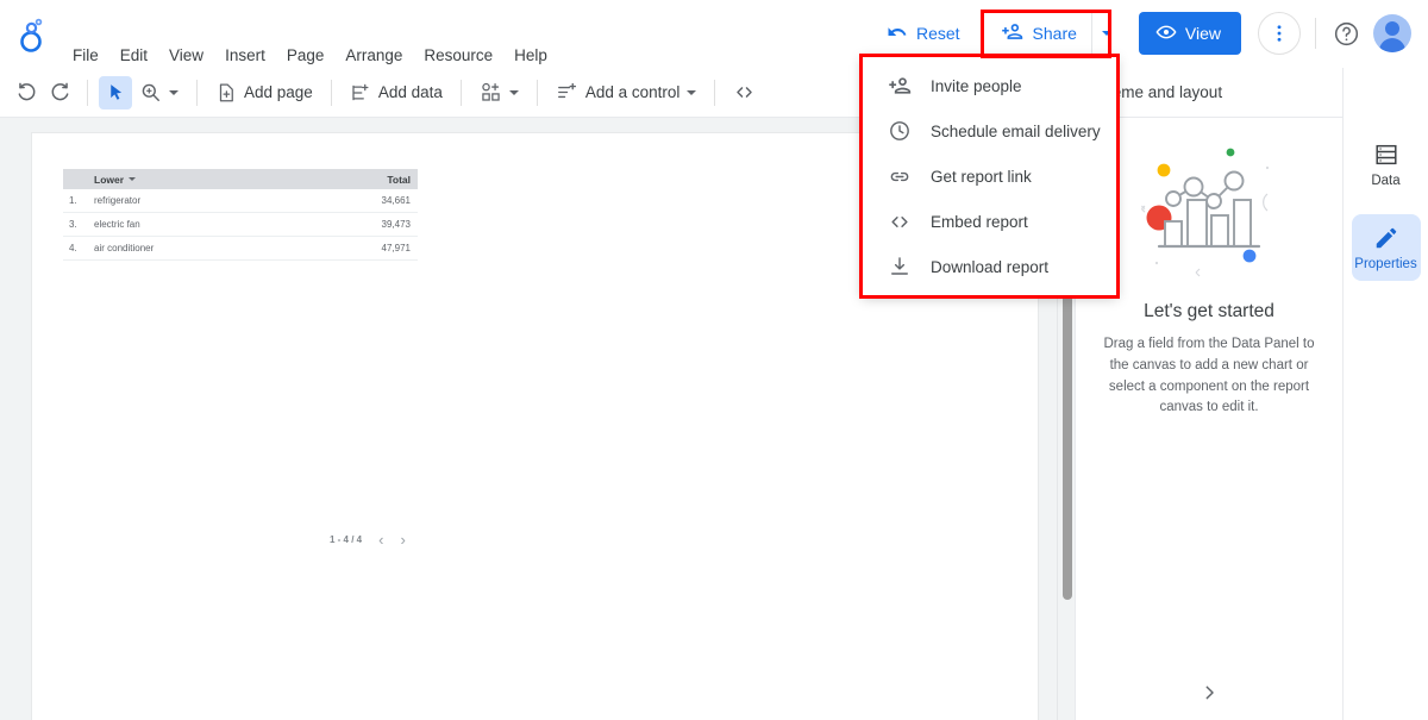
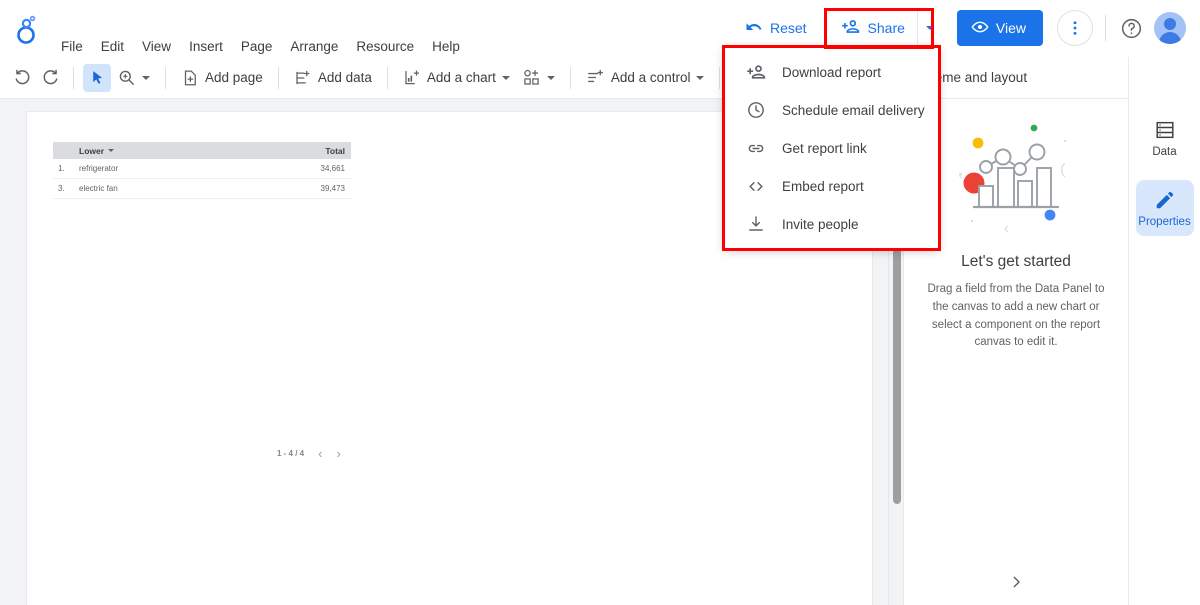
  File
  Edit
  View
  Insert
  Page
  Arrange
  Resource
  Help
  Reset
  Share
  View
  Add page
  Add data
+ Add a chart
  Add a control
  Lower
  Total
  1.
  refrigerator
  34,661
  3.
  electric fan
  39,473
- 4.
- air conditioner
- 47,971
  1 - 4 / 4
  ‹
  ›
  me and layout
  Let's get started
  Drag a field from the Data Panel to the canvas to add a new chart or select a component on the report canvas to edit it.
  Data
  Properties
- Invite people
+ Download report
  Schedule email delivery
  Get report link
  Embed report
- Download report
+ Invite people
